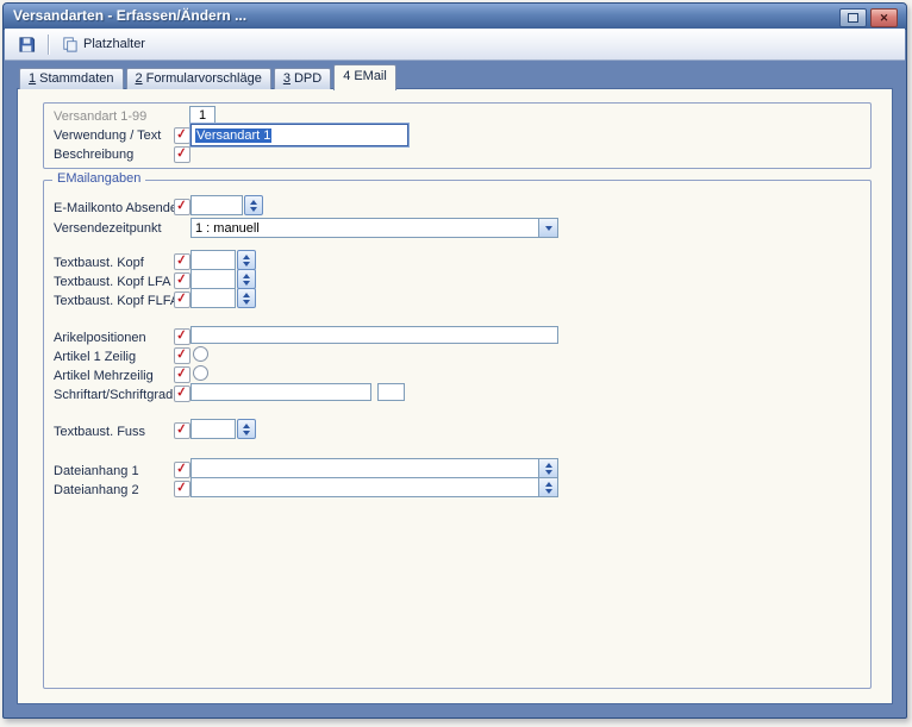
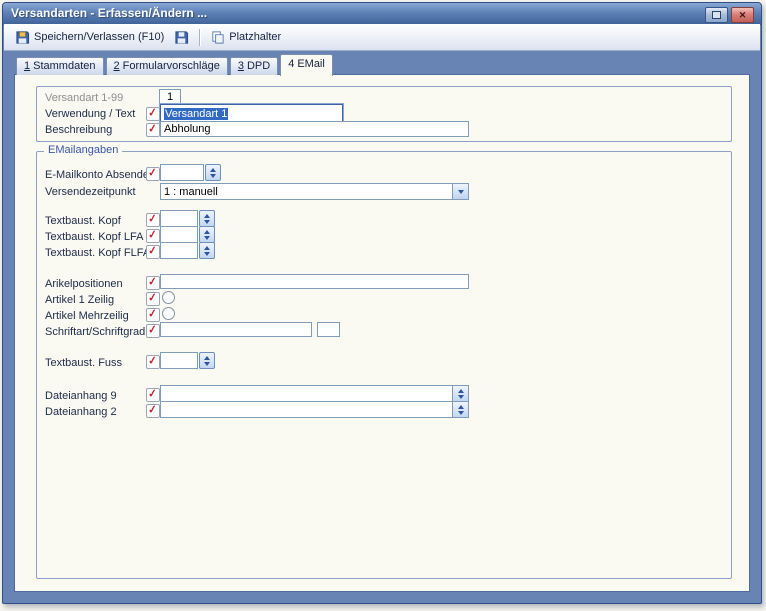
  Versandarten - Erfassen/Ändern ...
  ✕
+ Speichern/Verlassen (F10)
  Platzhalter
  1 Stammdaten
  2 Formularvorschläge
  3 DPD
  4 EMail
  Versandart 1-99
  1
  Verwendung / Text
  Versandart 1
  Beschreibung
+ Abholung
  EMailangaben
  E-Mailkonto Absend
  Versendezeitpunkt
  1 : manuell
  Textbaust. Kopf
  Textbaust. Kopf LFA
  Textbaust. Kopf FLF
  Arikelpositionen
  Artikel 1 Zeilig
  Artikel Mehrzeilig
  Schriftart/Schriftgrad
  Textbaust. Fuss
- Dateianhang 1
+ Dateianhang 9
  Dateianhang 2
